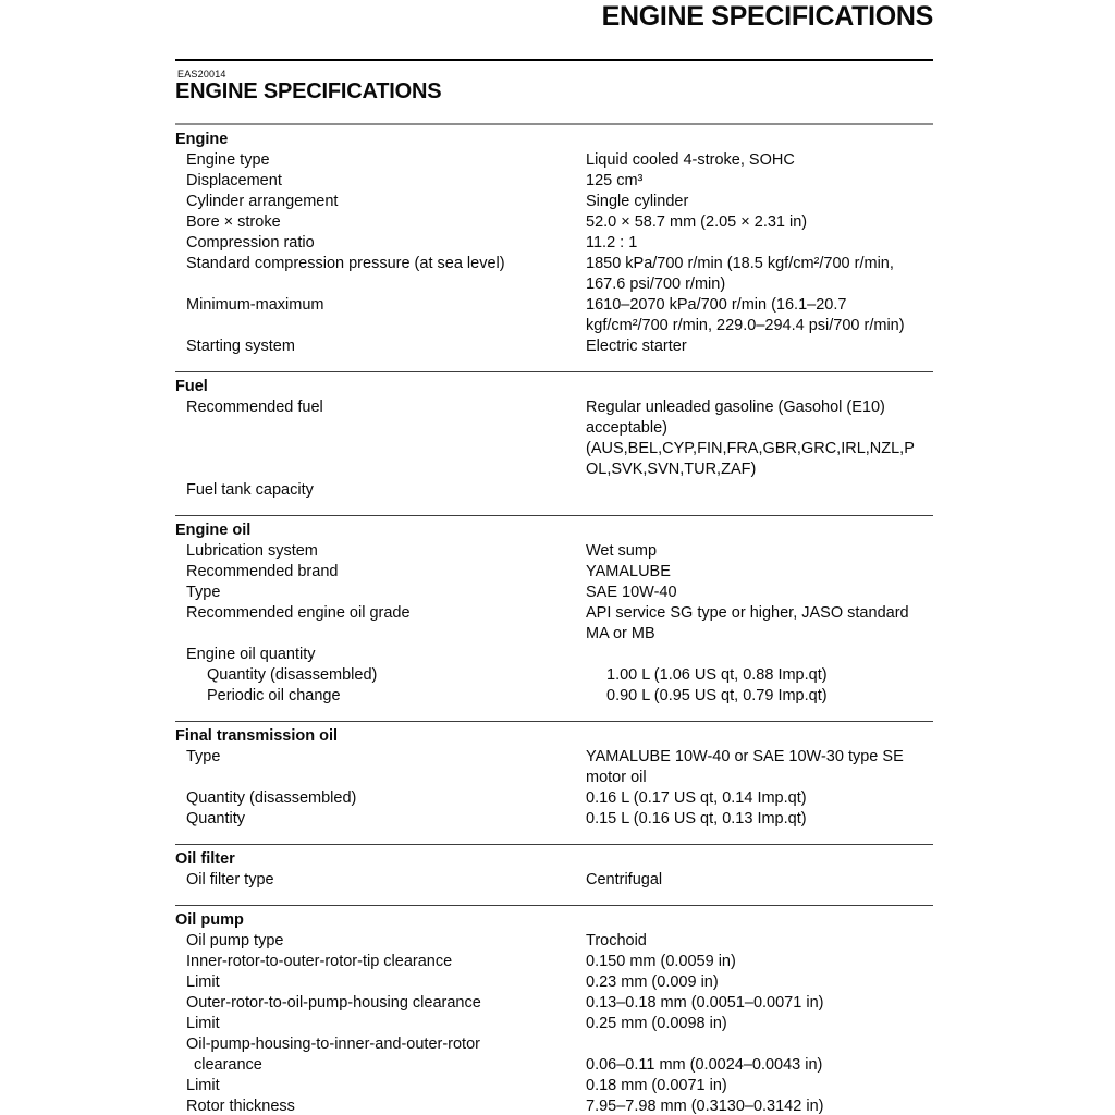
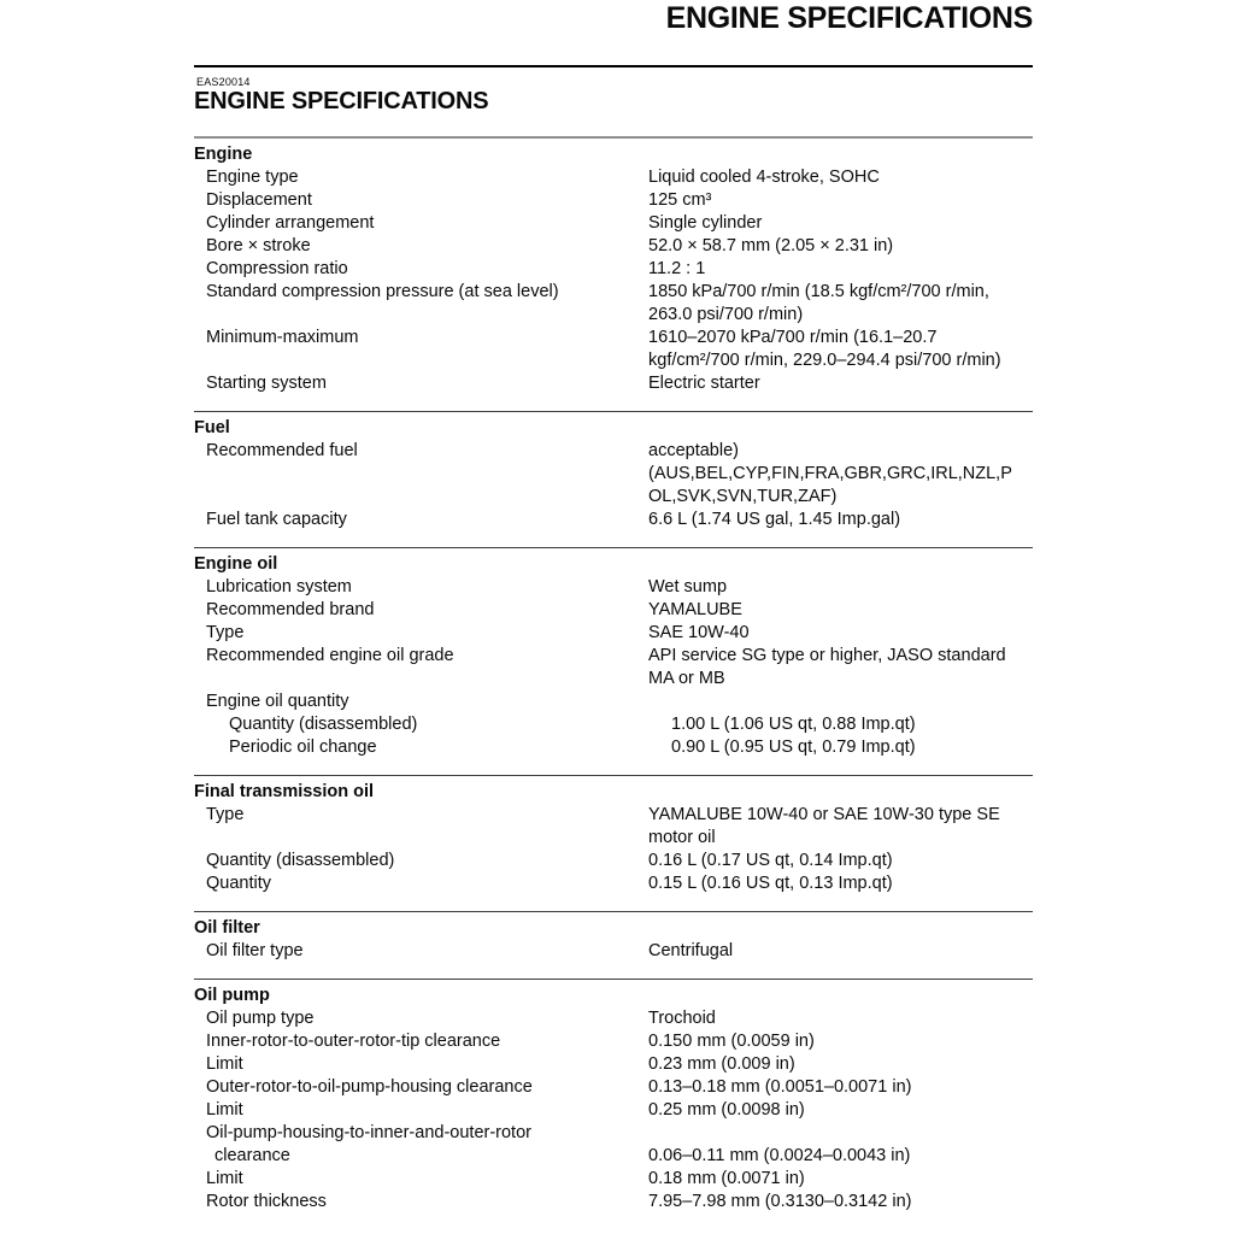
  ENGINE SPECIFICATIONS
  EAS20014
  ENGINE SPECIFICATIONS
  Engine
  Engine type
  Liquid cooled 4-stroke, SOHC
  Displacement
  125 cm³
  Cylinder arrangement
  Single cylinder
  Bore × stroke
  52.0 × 58.7 mm (2.05 × 2.31 in)
  Compression ratio
  11.2 : 1
  Standard compression pressure (at sea level)
  1850 kPa/700 r/min (18.5 kgf/cm²/700 r/min,
- 167.6 psi/700 r/min)
+ 263.0 psi/700 r/min)
  Minimum-maximum
  1610–2070 kPa/700 r/min (16.1–20.7
  kgf/cm²/700 r/min, 229.0–294.4 psi/700 r/min)
  Starting system
  Electric starter
  Fuel
  Recommended fuel
- Regular unleaded gasoline (Gasohol (E10)
  acceptable)
  (AUS,BEL,CYP,FIN,FRA,GBR,GRC,IRL,NZL,P
  OL,SVK,SVN,TUR,ZAF)
  Fuel tank capacity
+ 6.6 L (1.74 US gal, 1.45 Imp.gal)
  Engine oil
  Lubrication system
  Wet sump
  Recommended brand
  YAMALUBE
  Type
  SAE 10W-40
  Recommended engine oil grade
  API service SG type or higher, JASO standard
  MA or MB
  Engine oil quantity
  Quantity (disassembled)
  1.00 L (1.06 US qt, 0.88 Imp.qt)
  Periodic oil change
  0.90 L (0.95 US qt, 0.79 Imp.qt)
  Final transmission oil
  Type
  YAMALUBE 10W-40 or SAE 10W-30 type SE
  motor oil
  Quantity (disassembled)
  0.16 L (0.17 US qt, 0.14 Imp.qt)
  Quantity
  0.15 L (0.16 US qt, 0.13 Imp.qt)
  Oil filter
  Oil filter type
  Centrifugal
  Oil pump
  Oil pump type
  Trochoid
  Inner-rotor-to-outer-rotor-tip clearance
  0.150 mm (0.0059 in)
  Limit
  0.23 mm (0.009 in)
  Outer-rotor-to-oil-pump-housing clearance
  0.13–0.18 mm (0.0051–0.0071 in)
  Limit
  0.25 mm (0.0098 in)
  Oil-pump-housing-to-inner-and-outer-rotor
  clearance
  0.06–0.11 mm (0.0024–0.0043 in)
  Limit
  0.18 mm (0.0071 in)
  Rotor thickness
  7.95–7.98 mm (0.3130–0.3142 in)
